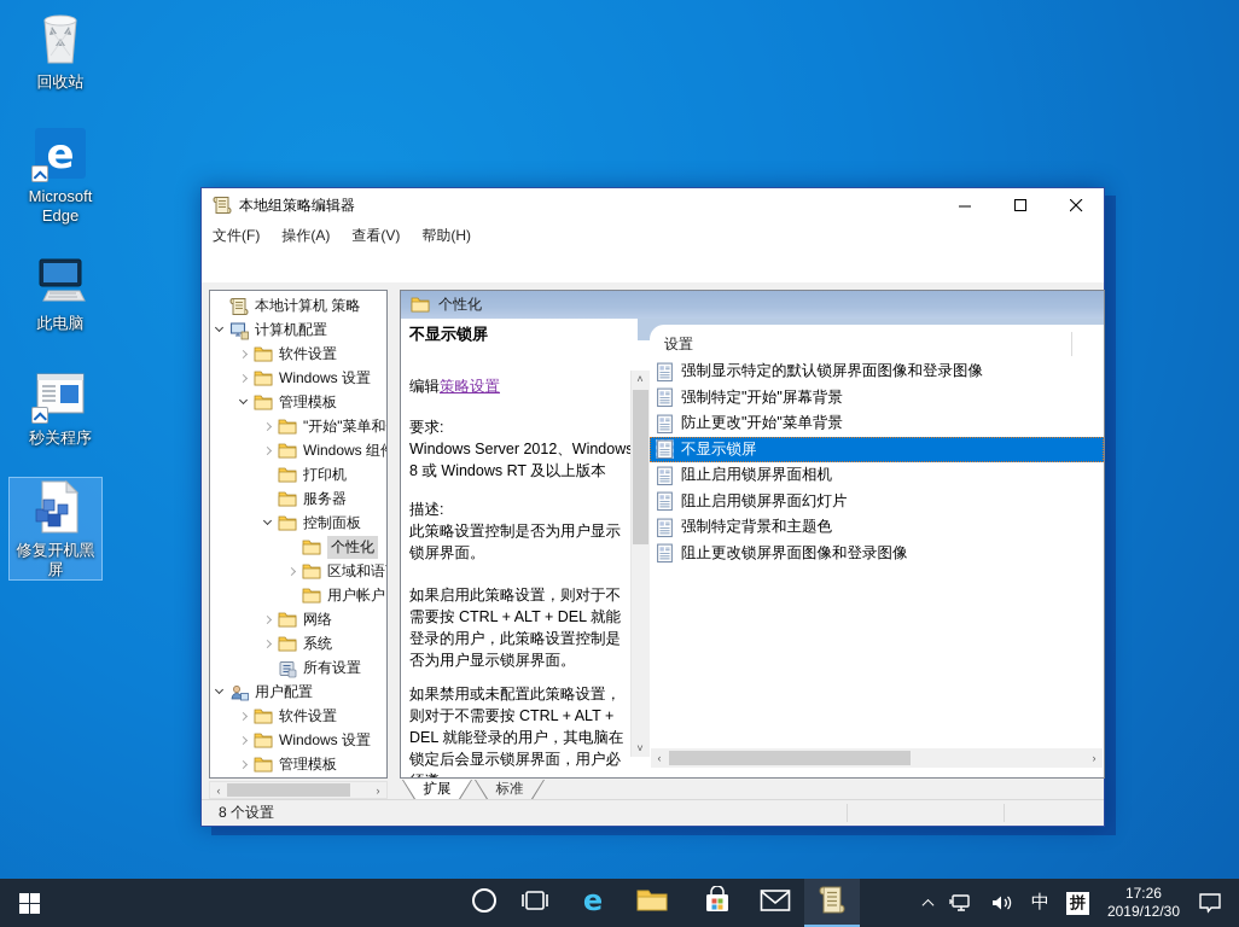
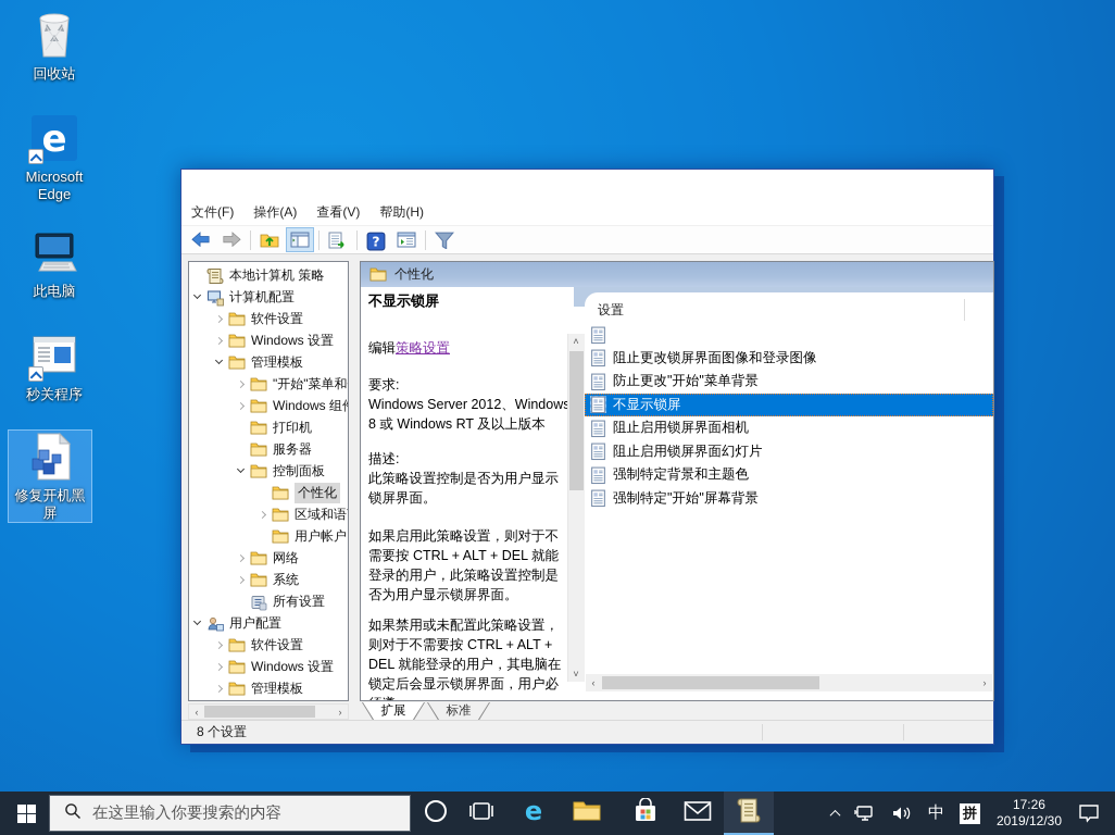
  回收站
  e
  Microsoft Edge
  此电脑
  秒关程序
  修复开机黑屏
- 本地组策略编辑器
  文件(F)
  操作(A)
  查看(V)
  帮助(H)
+ ?
  本地计算机 策略
  计算机配置
  软件设置
  Windows 设置
  管理模板
  "开始"菜单和
  Windows 组
  打印机
  服务器
  控制面板
  个性化
  区域和语
  用户帐户
  网络
  系统
  所有设置
  用户配置
  软件设置
  Windows 设置
  管理模板
  ‹
  ›
  个性化
  不显示锁屏
  编辑策略设置
  要求:
  Windows Server 2012、Window 8 或 Windows RT 及以上版本
  描述:
  此策略设置控制是否为用户显示锁屏界面。
  如果启用此策略设置，则对于不需要按 CTRL + ALT + DEL 就能登录的用户，此策略设置控制是否为用户显示锁屏界面。
  如果禁用或未配置此策略设置，则对于不需要按 CTRL + ALT + DEL 就能登录的用户，其电脑在锁定后会显示锁屏界面，用户必
  ˄
  ˅
  设置
- 强制显示特定的默认锁屏界面图像和登录图像
- 强制特定"开始"屏幕背景
+ 阻止更改锁屏界面图像和登录图像
  防止更改"开始"菜单背景
  不显示锁屏
  阻止启用锁屏界面相机
  阻止启用锁屏界面幻灯片
  强制特定背景和主题色
- 阻止更改锁屏界面图像和登录图像
+ 强制特定"开始"屏幕背景
  ‹
  ›
  扩展
  标准
  8 个设置
+ 在这里输入你要搜索的内容
  e
  中
  拼
  17:26
  2019/12/30
